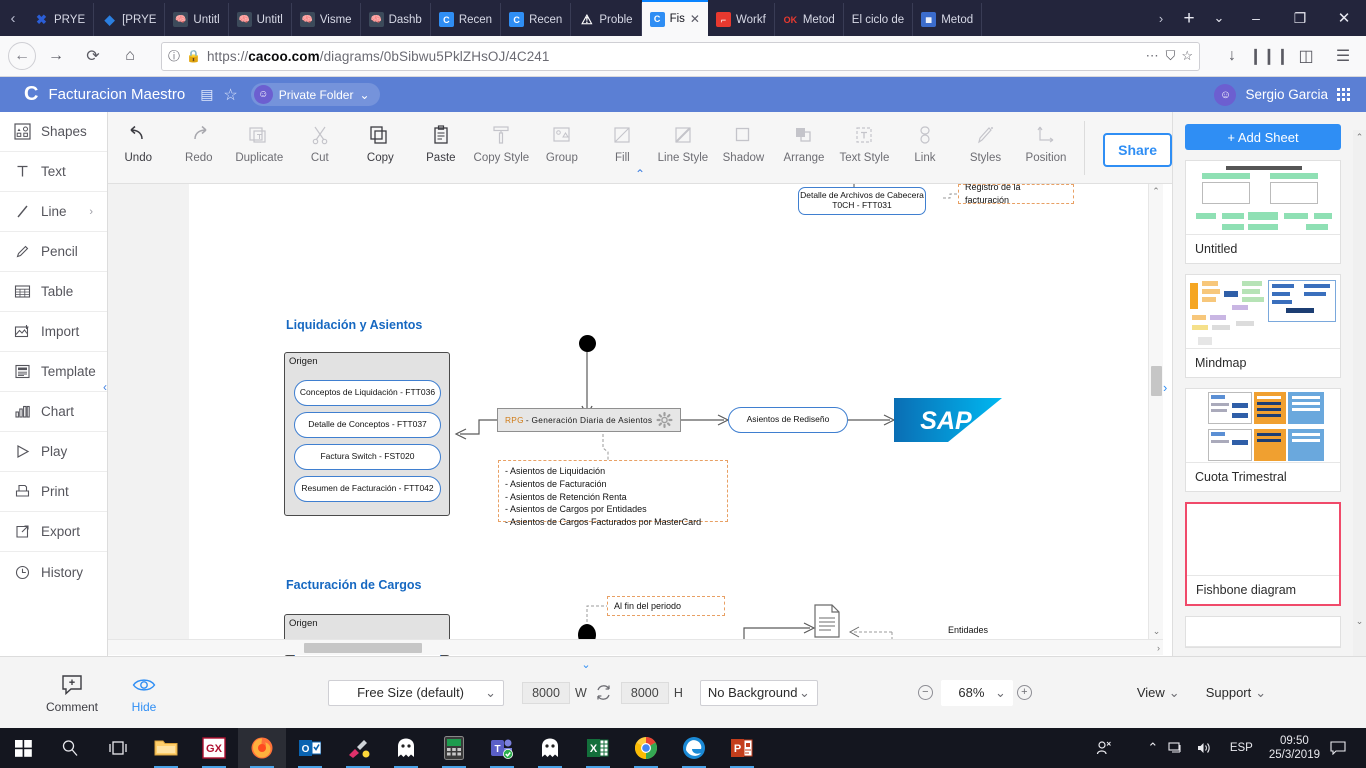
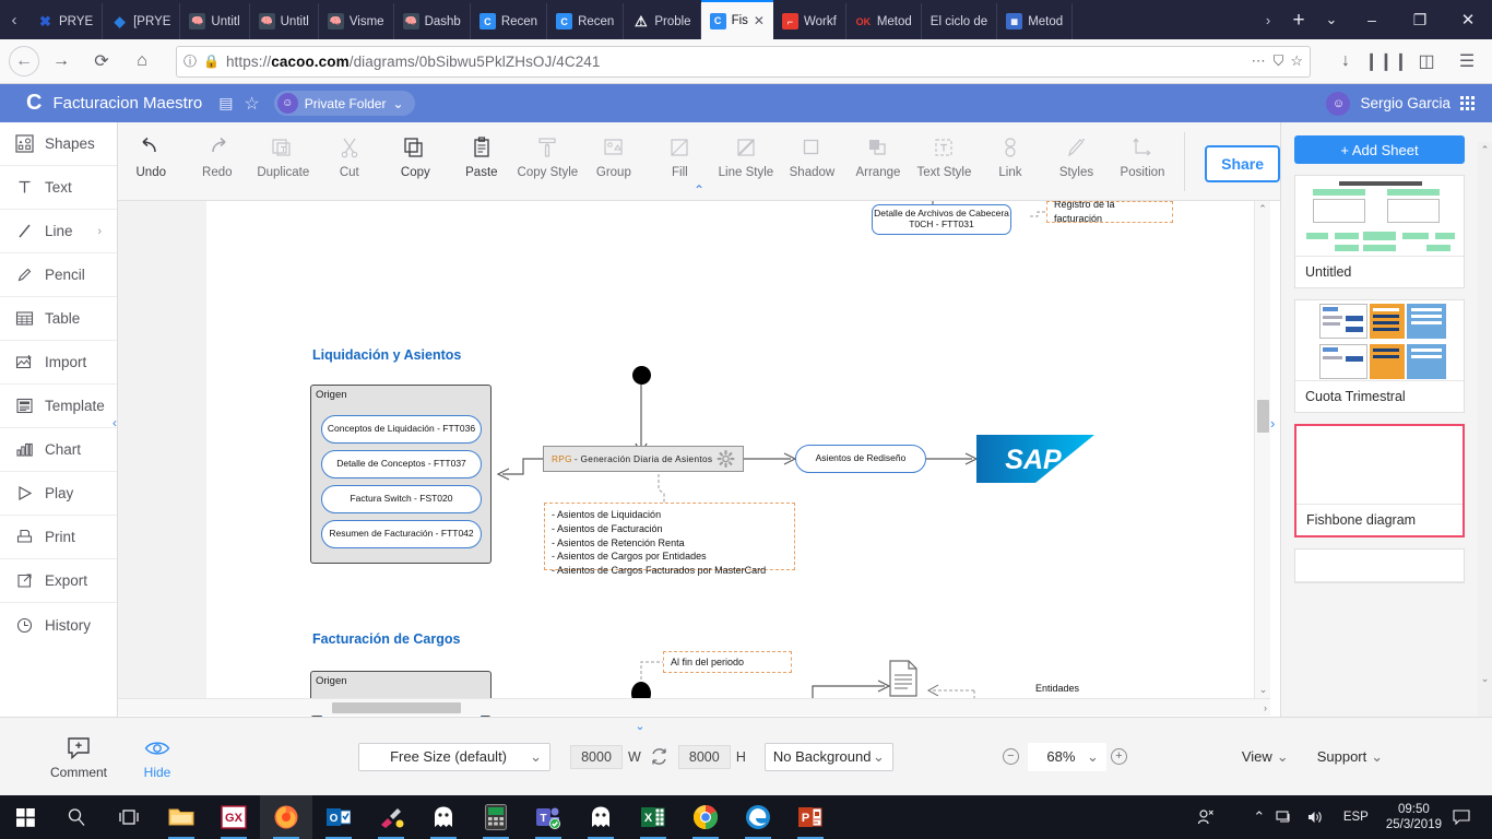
  ‹
  ✖
  PRYE
  ◆
  [PRYE
  🧠
  Untitl
  🧠
  Untitl
  🧠
  Visme
  🧠
  Dashb
  C
  Recen
  C
  Recen
  ⚠
  Proble
  C
  Fis
  ✕
  ⌐
  Workf
  OK
  Metod
  El ciclo de
  Metod
  ›
  +
  ⌄
  –
  ❐
  ✕
  ←
  →
  ⟳
  ⌂
  ⓘ
  🔒
  https://cacoo.com/diagrams/0bSibwu5PklZHsOJ/4C241
  ⋯
  ⛉
  ☆
  ↓
  ❙❙❙
  ◫
  ☰
  C
  Facturacion Maestro
  ▤
  ☆
  ☺
  Private Folder
  ⌄
  ☺
  Sergio Garcia
  Shapes
  Text
  Line
  ›
  Pencil
  Table
  Import
  Template
  Chart
  Play
  Print
  Export
  History
  ‹
  Undo
  Redo
  Duplicate
  Cut
  Copy
  Paste
  Copy Style
  Group
  Fill
  Line Style
  Shadow
  Arrange
  Text Style
  Link
  Styles
  Position
  Share
  ⌃
  Detalle de Archivos de Cabecera
  T0CH - FTT031
  Registro de la facturación
  Liquidación y Asientos
  Origen
  Conceptos de Liquidación - FTT036
  Detalle de Conceptos - FTT037
  Factura Switch - FST020
  Resumen de Facturación - FTT042
  RPG
  - Generación Diaria de Asientos
  - Asientos de Liquidación
  - Asientos de Facturación
  - Asientos de Retención Renta
  - Asientos de Cargos por Entidades
  - Asientos de Cargos Facturados por MasterCard
  Asientos de Rediseño
  SAP
  Facturación de Cargos
  Origen
  Al fin del periodo
  Entidades
  ⌃
  ⌄
  ›
  ›
  + Add Sheet
  Untitled
- Mindmap
  Cuota Trimestral
  Fishbone diagram
  ⌃
  ⌄
  Comment
  Hide
  Free Size (default)
  ⌄
  8000
  W
  8000
  H
  No Background
  ⌄
  −
  68%
  ⌄
  +
  View
  ⌄
  Support
  ⌄
  ⌄
  GX
  O
  T
  X
  P
  ⌃
  ESP
  09:50
  25/3/2019
